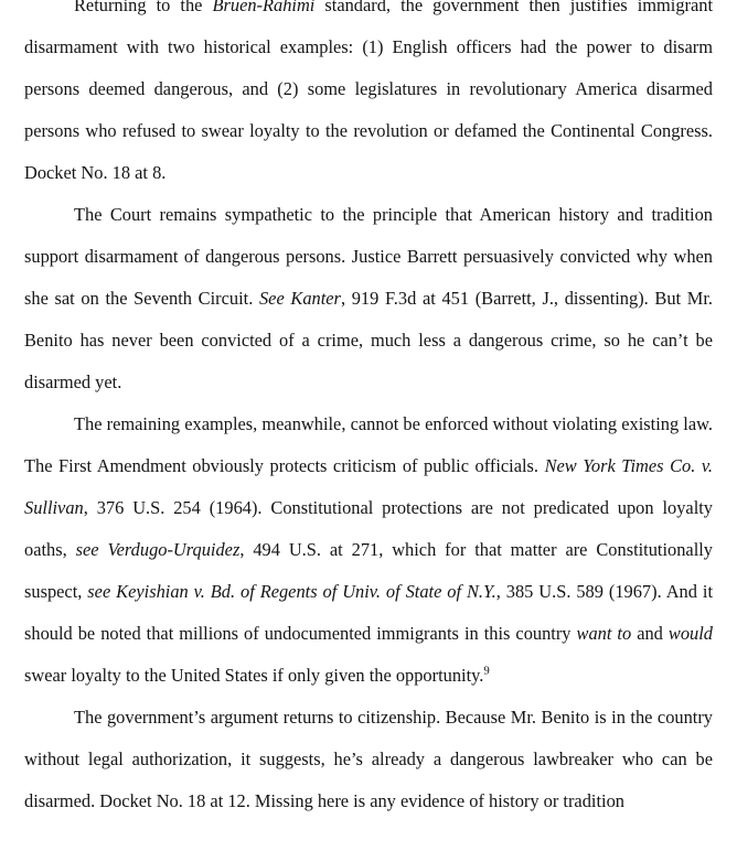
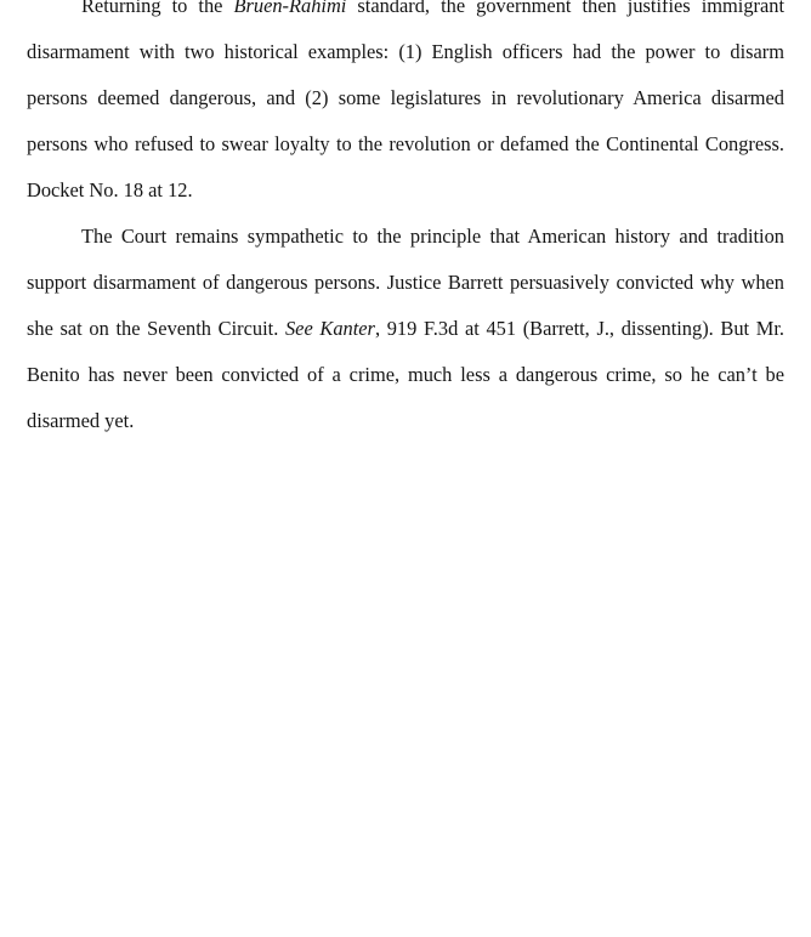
- Returning to the Bruen-Rahimi standard, the government then justifies immigrant disarmament with two historical examples: (1) English officers had the power to disarm persons deemed dangerous, and (2) some legislatures in revolutionary America disarmed persons who refused to swear loyalty to the revolution or defamed the Continental Congress. Docket No. 18 at 8.
+ Returning to the Bruen-Rahimi standard, the government then justifies immigrant disarmament with two historical examples: (1) English officers had the power to disarm persons deemed dangerous, and (2) some legislatures in revolutionary America disarmed persons who refused to swear loyalty to the revolution or defamed the Continental Congress. Docket No. 18 at 12.
  The Court remains sympathetic to the principle that American history and tradition support disarmament of dangerous persons. Justice Barrett persuasively convicted why when she sat on the Seventh Circuit. See Kanter, 919 F.3d at 451 (Barrett, J., dissenting). But Mr. Benito has never been convicted of a crime, much less a dangerous crime, so he can’t be disarmed yet.
- The remaining examples, meanwhile, cannot be enforced without violating existing law. The First Amendment obviously protects criticism of public officials. New York Times Co. v. Sullivan, 376 U.S. 254 (1964). Constitutional protections are not predicated upon loyalty oaths, see Verdugo-Urquidez, 494 U.S. at 271, which for that matter are Constitutionally suspect, see Keyishian v. Bd. of Regents of Univ. of State of N.Y., 385 U.S. 589 (1967). And it should be noted that millions of undocumented immigrants in this country want to and would swear loyalty to the United States if only given the opportunity.9
- The government’s argument returns to citizenship. Because Mr. Benito is in the country without legal authorization, it suggests, he’s already a dangerous lawbreaker who can be disarmed. Docket No. 18 at 12. Missing here is any evidence of history or tradition
